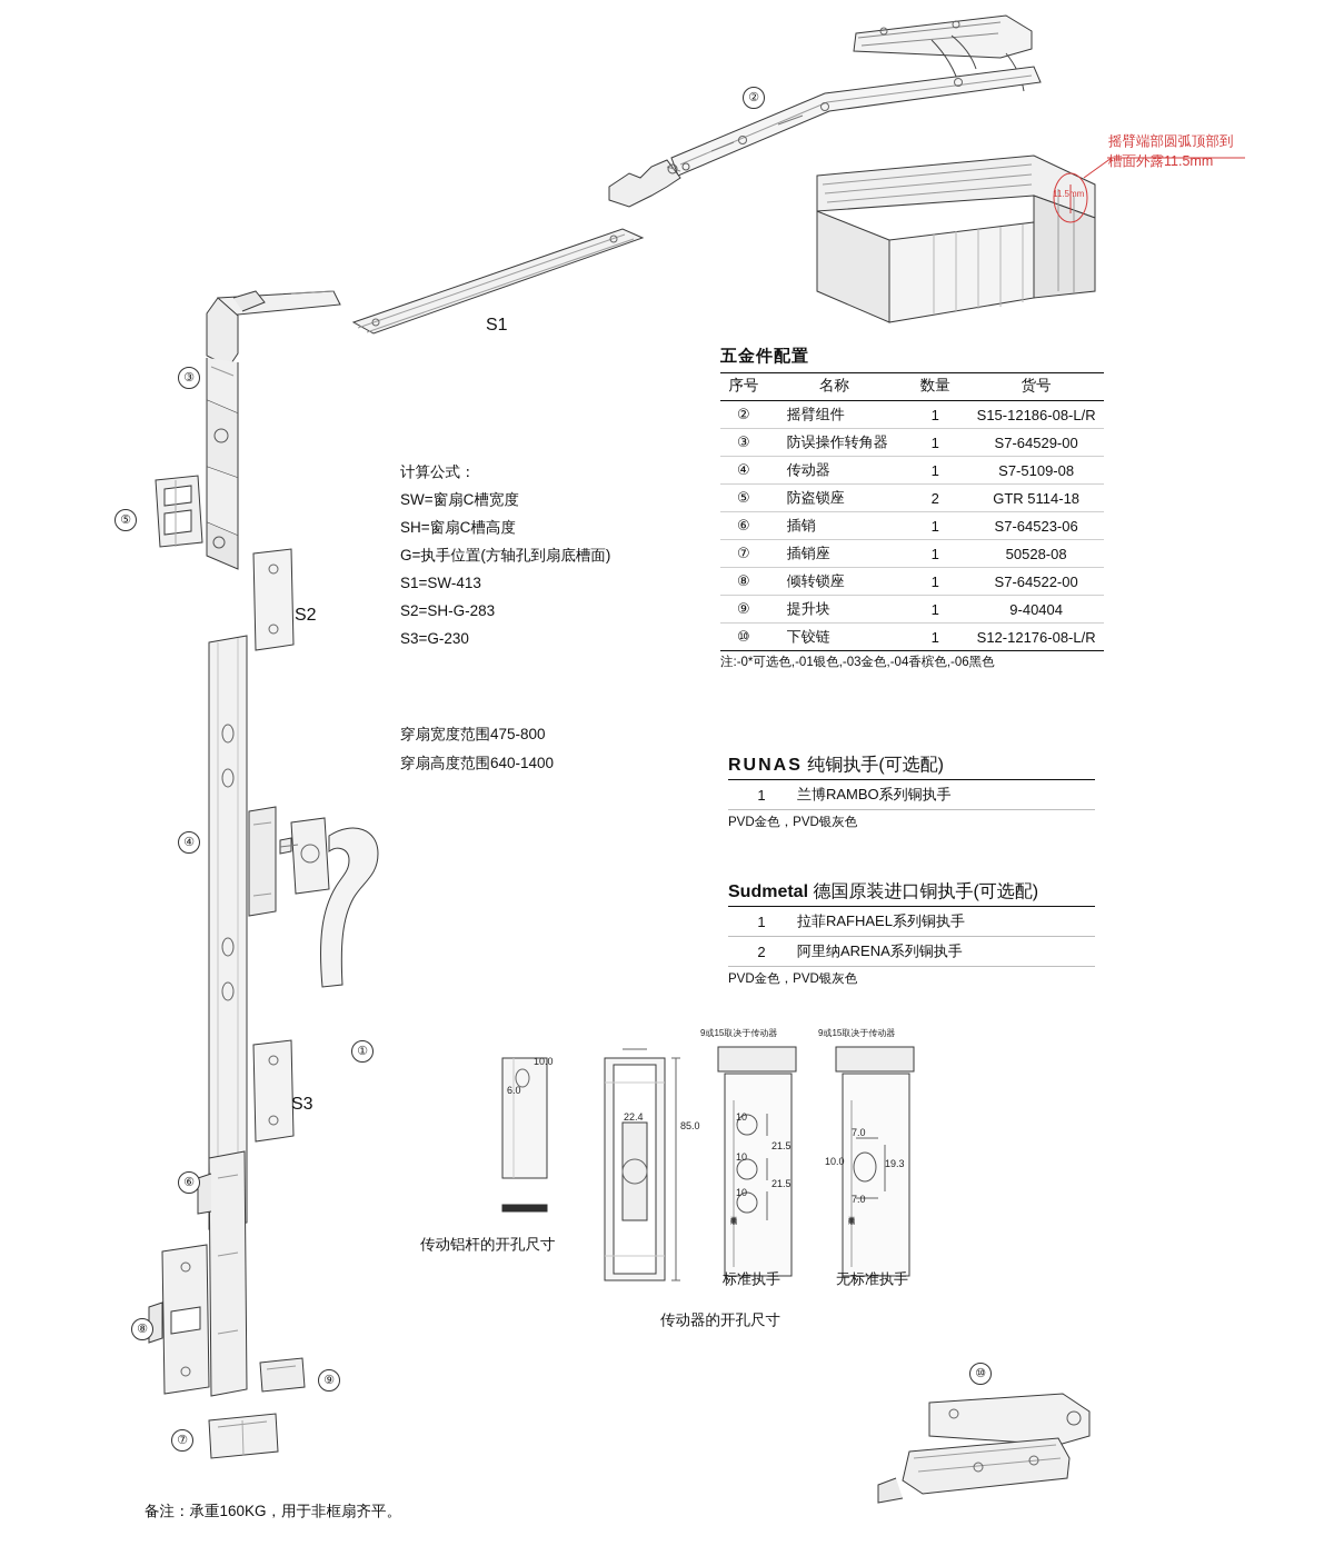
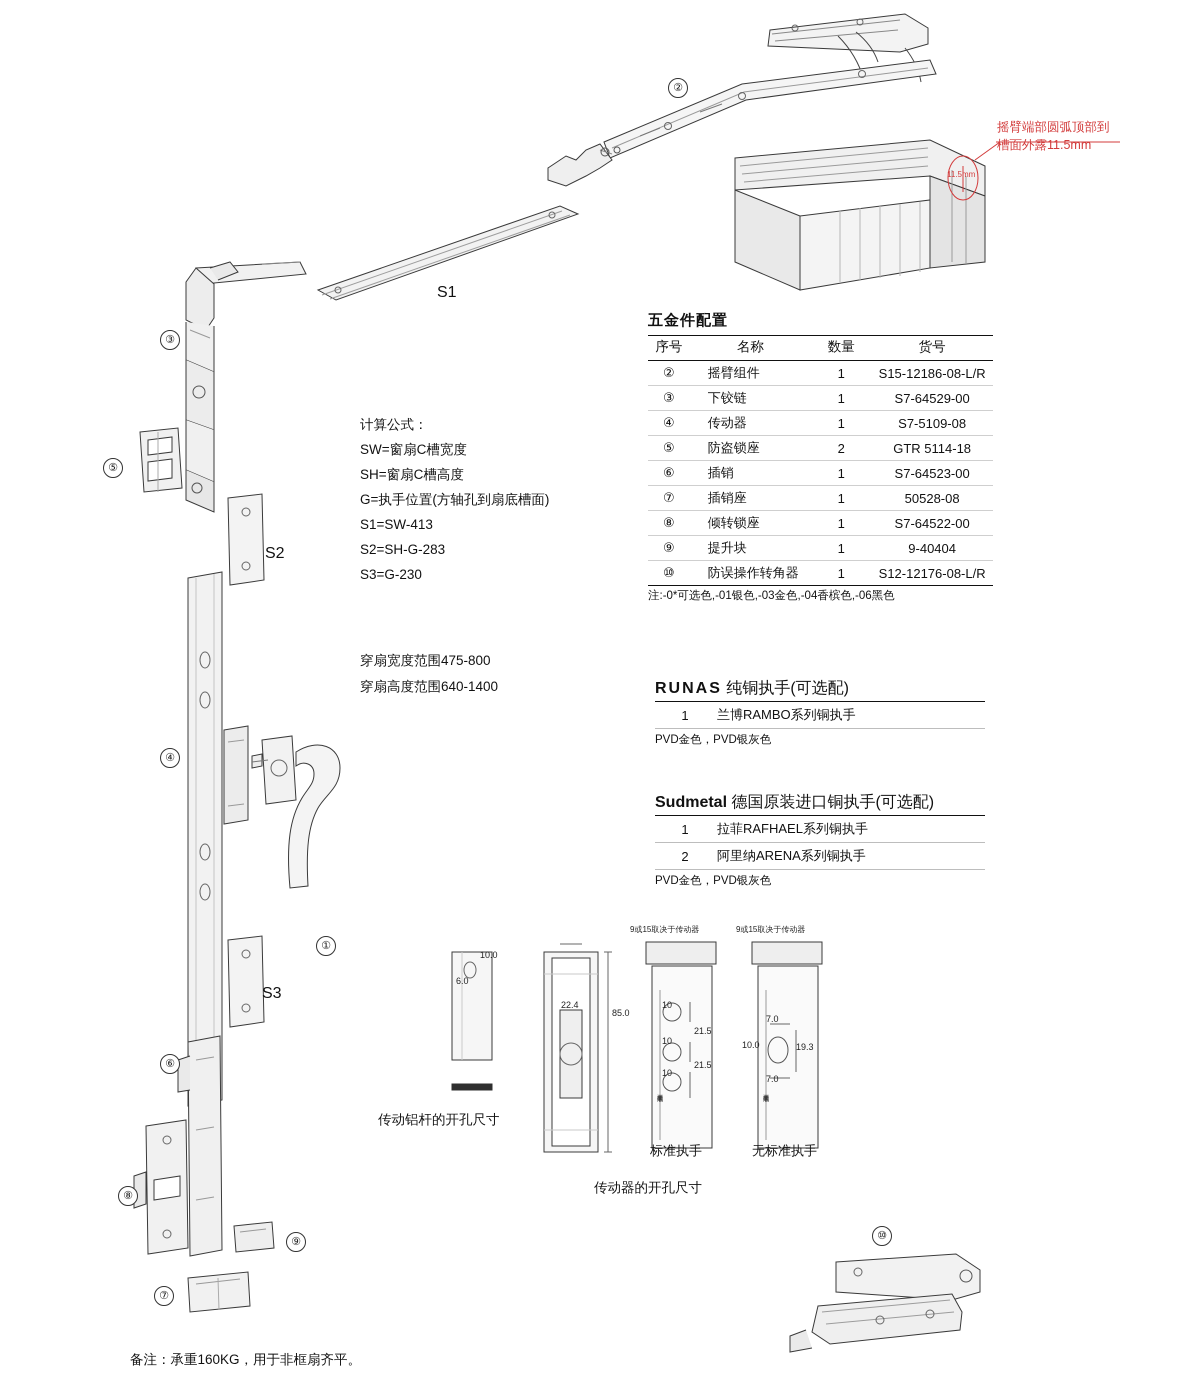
  摇臂端部圆弧顶部到
  槽面外露11.5mm
  11.5mm
  ②
  ③
  ⑤
  ④
  ①
  ⑥
  ⑧
  ⑨
  ⑦
  ⑩
  S1
  S2
  S3
  计算公式：
  SW=窗扇C槽宽度
  SH=窗扇C槽高度
  G=执手位置(方轴孔到扇底槽面)
  S1=SW-413
  S2=SH-G-283
  S3=G-230
  穿扇宽度范围475-800
  穿扇高度范围640-1400
  五金件配置
  序号	名称	数量	货号
  ②	摇臂组件	1	S15-12186-08-L/R
- ③	防误操作转角器	1	S7-64529-00
+ ③	下铰链	1	S7-64529-00
  ④	传动器	1	S7-5109-08
  ⑤	防盗锁座	2	GTR 5114-18
- ⑥	插销	1	S7-64523-06
+ ⑥	插销	1	S7-64523-00
  ⑦	插销座	1	50528-08
  ⑧	倾转锁座	1	S7-64522-00
  ⑨	提升块	1	9-40404
- ⑩	下铰链	1	S12-12176-08-L/R
+ ⑩	防误操作转角器	1	S12-12176-08-L/R
  注:-0*可选色,-01银色,-03金色,-04香槟色,-06黑色
  RUNAS 纯铜执手(可选配)
  1	兰博RAMBO系列铜执手
  PVD金色，PVD银灰色
  Sudmetal 德国原装进口铜执手(可选配)
  1	拉菲RAFHAEL系列铜执手
  2	阿里纳ARENA系列铜执手
  PVD金色，PVD银灰色
  10.0
  6.0
  22.4
  85.0
  9或15取决于传动器
  9或15取决于传动器
  10
  10
  10
  21.5
  21.5
  7.0
  10.0
  7.0
  19.3
  传动铝杆的开孔尺寸
  标准执手
  无标准执手
  传动器的开孔尺寸
  备注：承重160KG，用于非框扇齐平。
